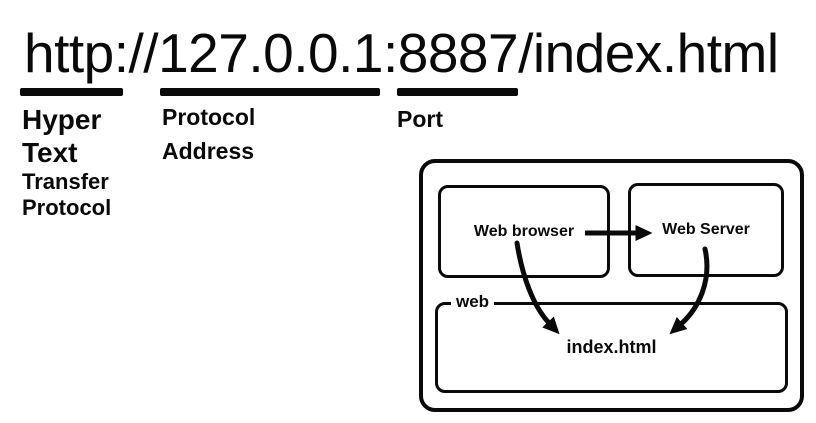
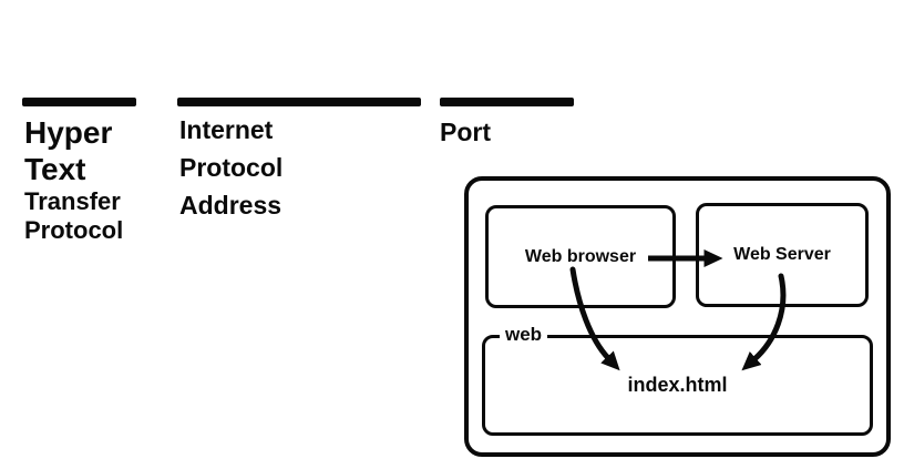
- http://127.0.0.1:8887/index.html
  Hyper
  Text
  Transfer
  Protocol
+ Internet
  Protocol
  Address
  Port
  Web browser
  Web Server
  web
  index.html
